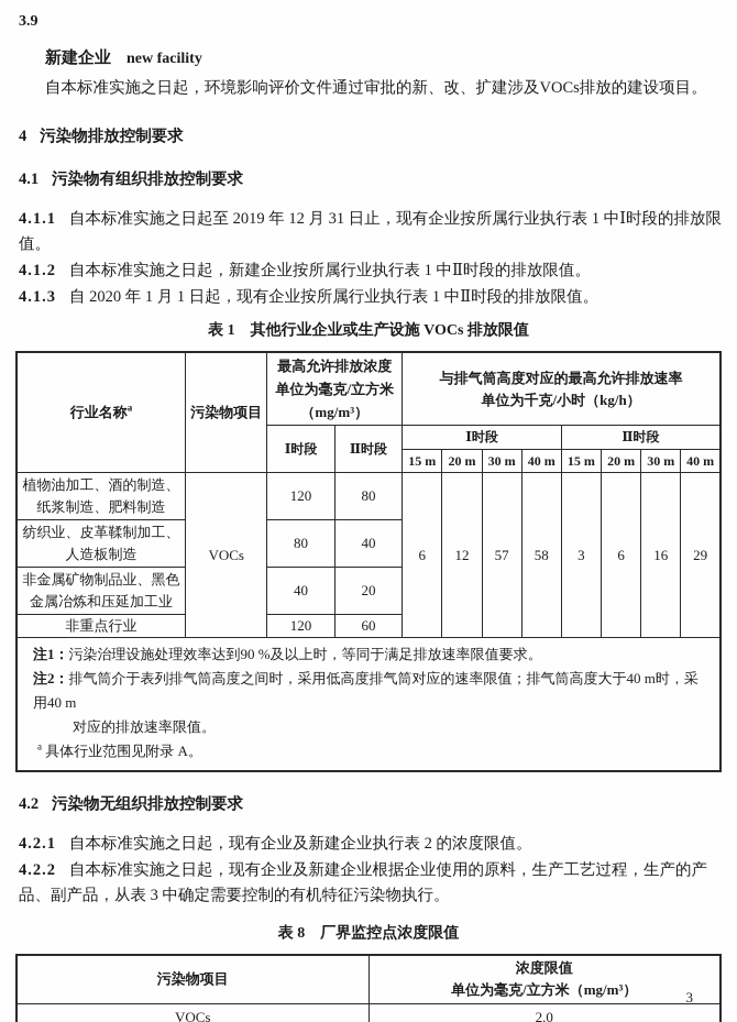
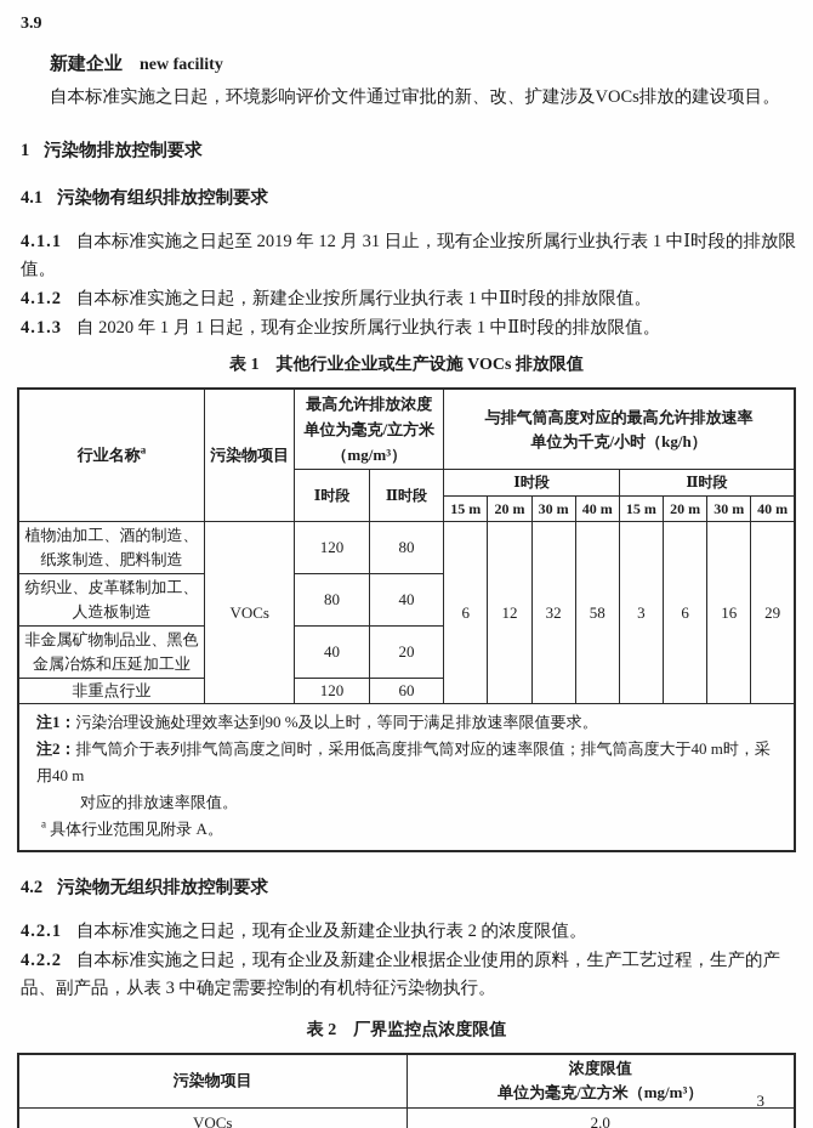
  3.9
  新建企业 new facility
  自本标准实施之日起，环境影响评价文件通过审批的新、改、扩建涉及VOCs排放的建设项目。
- 4 污染物排放控制要求
+ 1 污染物排放控制要求
  4.1 污染物有组织排放控制要求
  4.1.1 自本标准实施之日起至 2019 年 12 月 31 日止，现有企业按所属行业执行表 1 中Ⅰ时段的排放限值。
  4.1.2 自本标准实施之日起，新建企业按所属行业执行表 1 中Ⅱ时段的排放限值。
  4.1.3 自 2020 年 1 月 1 日起，现有企业按所属行业执行表 1 中Ⅱ时段的排放限值。
  表 1 其他行业企业或生产设施 VOCs 排放限值
  行业名称a	污染物项目	最高允许排放浓度 单位为毫克/立方米 （mg/m³）	与排气筒高度对应的最高允许排放速率 单位为千克/小时（kg/h）
  Ⅰ时段	Ⅱ时段	Ⅰ时段	Ⅱ时段
  15 m	20 m	30 m	40 m	15 m	20 m	30 m	40 m
- 植物油加工、酒的制造、 纸浆制造、肥料制造	VOCs	120	80	6	12	57	58	3	6	16	29
+ 植物油加工、酒的制造、 纸浆制造、肥料制造	VOCs	120	80	6	12	32	58	3	6	16	29
  纺织业、皮革鞣制加工、 人造板制造	80	40
  非金属矿物制品业、黑色 金属冶炼和压延加工业	40	20
  非重点行业	120	60
  注1：污染治理设施处理效率达到90 %及以上时，等同于满足排放速率限值要求。 注2：排气筒介于表列排气筒高度之间时，采用低高度排气筒对应的速率限值；排气筒高度大于40 m时，采用40 m 对应的排放速率限值。 a 具体行业范围见附录 A。
  4.2 污染物无组织排放控制要求
  4.2.1 自本标准实施之日起，现有企业及新建企业执行表 2 的浓度限值。
  4.2.2 自本标准实施之日起，现有企业及新建企业根据企业使用的原料，生产工艺过程，生产的产品、副产品，从表 3 中确定需要控制的有机特征污染物执行。
- 表 8 厂界监控点浓度限值
+ 表 2 厂界监控点浓度限值
  污染物项目	浓度限值 单位为毫克/立方米（mg/m³）
  VOCs	2.0
  3
